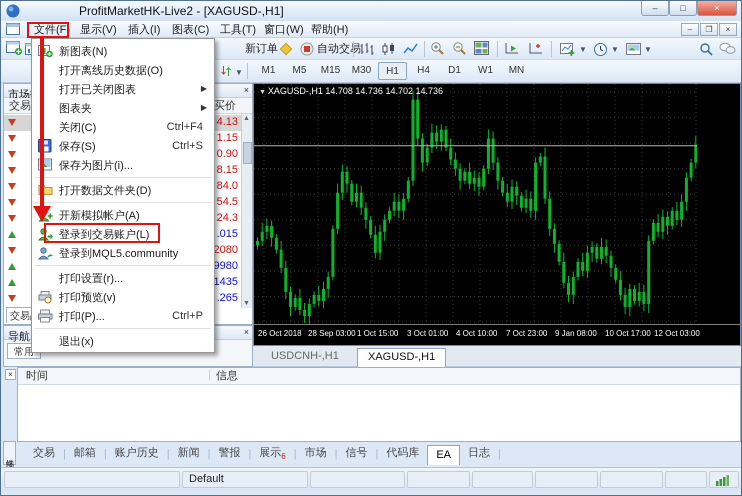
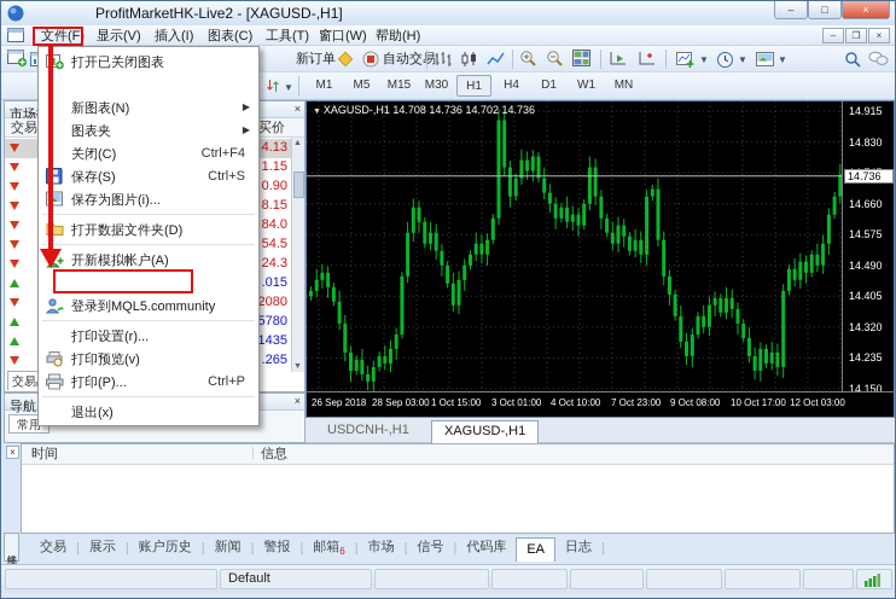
  ProfitMarketHK-Live2 - [XAGUSD-,H1]
  –
  □
  ×
  文件(F)
  显示(V)
  插入(I)
  图表(C)
  工具(T)
  窗口(W)
  帮助(H)
  –
  ❐
  ×
  新订单
  自动交易
  ▼
  ▼
  ▼
  ▼
  M1
  M5
  M15
  M30
  H1
  H4
  D1
  W1
  MN
  ×
  买价
  4.13
  1.15
  0.90
  8.15
  84.0
  54.5
  24.3
  .015
  2080
- 9980
+ 5780
  1435
  .265
  导航
  ×
  常用
  XAGUSD-,H1 14.708 14.736 14.702 14.736
+ 14.915
+ 14.830
+ 14.660
+ 14.575
+ 14.490
+ 14.405
+ 14.320
+ 14.235
+ 14.150
+ 14.736
- 26 Oct 2018
+ 26 Sep 2018
  28 Sep 03:00
  1 Oct 15:00
  3 Oct 01:00
  4 Oct 10:00
  7 Oct 23:00
- 9 Jan 08:00
+ 9 Oct 08:00
  10 Oct 17:00
  12 Oct 03:00
  USDCNH-,H1
  XAGUSD-,H1
  ×
  时间
  信息
  |
  交易
  |
- 邮箱
+ 展示
  |
  账户历史
  |
  新闻
  |
  警报
  |
- 展示6
+ 邮箱6
  |
  市场
  |
  信号
  |
  代码库
  EA
  日志
  |
  Default
- 新图表(N)
+ 打开已关闭图表
- 打开离线历史数据(O)
- 打开已关闭图表
+ 新图表(N)
  ▶
  图表夹
  ▶
  关闭(C)
  Ctrl+F4
  保存(S)
  Ctrl+S
  保存为图片(i)...
  打开数据文件夹(D)
  开新模拟帐户(A)
- 登录到交易账户(L)
  登录到MQL5.community
  打印设置(r)...
  打印预览(v)
  打印(P)...
  Ctrl+P
  退出(x)
